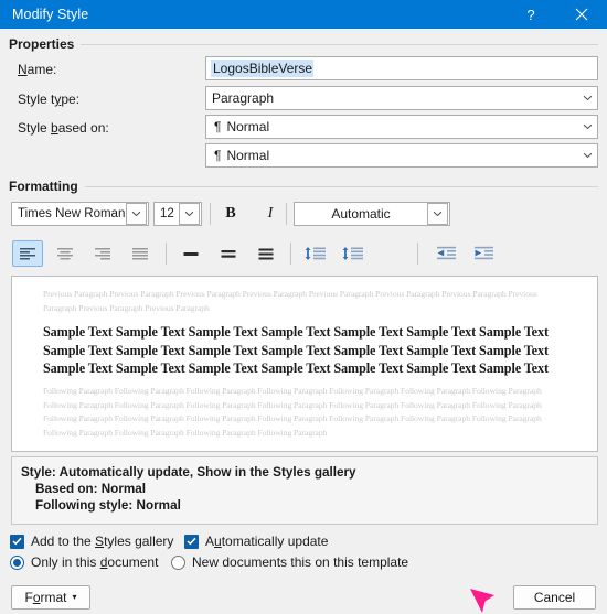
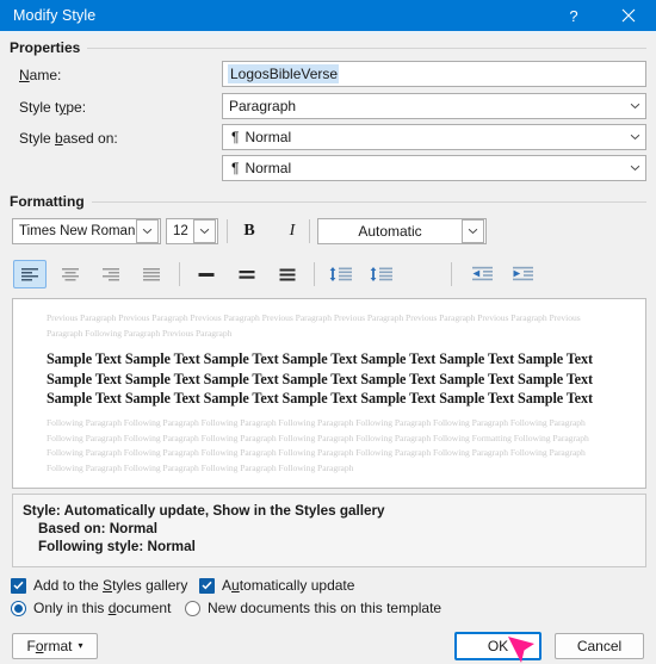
  Modify Style
  ?
  Properties
  Name:
  LogosBibleVerse
  Style type:
  Paragraph
  Style based on:
  ¶
  Normal
  ¶
  Normal
  Formatting
  Times New Roman
  12
  B
  I
  Automatic
- Previous Paragraph Previous Paragraph Previous Paragraph Previous Paragraph Previous Paragraph Previous Paragraph Previous Paragraph Previous Paragraph Previous Paragraph Previous Paragraph
+ Previous Paragraph Previous Paragraph Previous Paragraph Previous Paragraph Previous Paragraph Previous Paragraph Previous Paragraph Previous Paragraph Following Paragraph Previous Paragraph
  Sample Text Sample Text Sample Text Sample Text Sample Text Sample Text Sample Text Sample Text Sample Text Sample Text Sample Text Sample Text Sample Text Sample Text Sample Text Sample Text Sample Text Sample Text Sample Text Sample Text Sample Text
- Following Paragraph Following Paragraph Following Paragraph Following Paragraph Following Paragraph Following Paragraph Following Paragraph Following Paragraph Following Paragraph Following Paragraph Following Paragraph Following Paragraph Following Paragraph Following Paragraph Following Paragraph Following Paragraph Following Paragraph Following Paragraph Following Paragraph Following Paragraph Following Paragraph Following Paragraph Following Paragraph Following Paragraph Following Paragraph
+ Following Paragraph Following Paragraph Following Paragraph Following Paragraph Following Paragraph Following Paragraph Following Paragraph Following Paragraph Following Paragraph Following Paragraph Following Paragraph Following Paragraph Following Formatting Following Paragraph Following Paragraph Following Paragraph Following Paragraph Following Paragraph Following Paragraph Following Paragraph Following Paragraph Following Paragraph Following Paragraph Following Paragraph Following Paragraph
  Style: Automatically update, Show in the Styles gallery
  Based on: Normal
  Following style: Normal
  Add to the Styles gallery
  Automatically update
  Only in this document
  New documents this on this template
  Format
  ▾
+ OK
  Cancel
